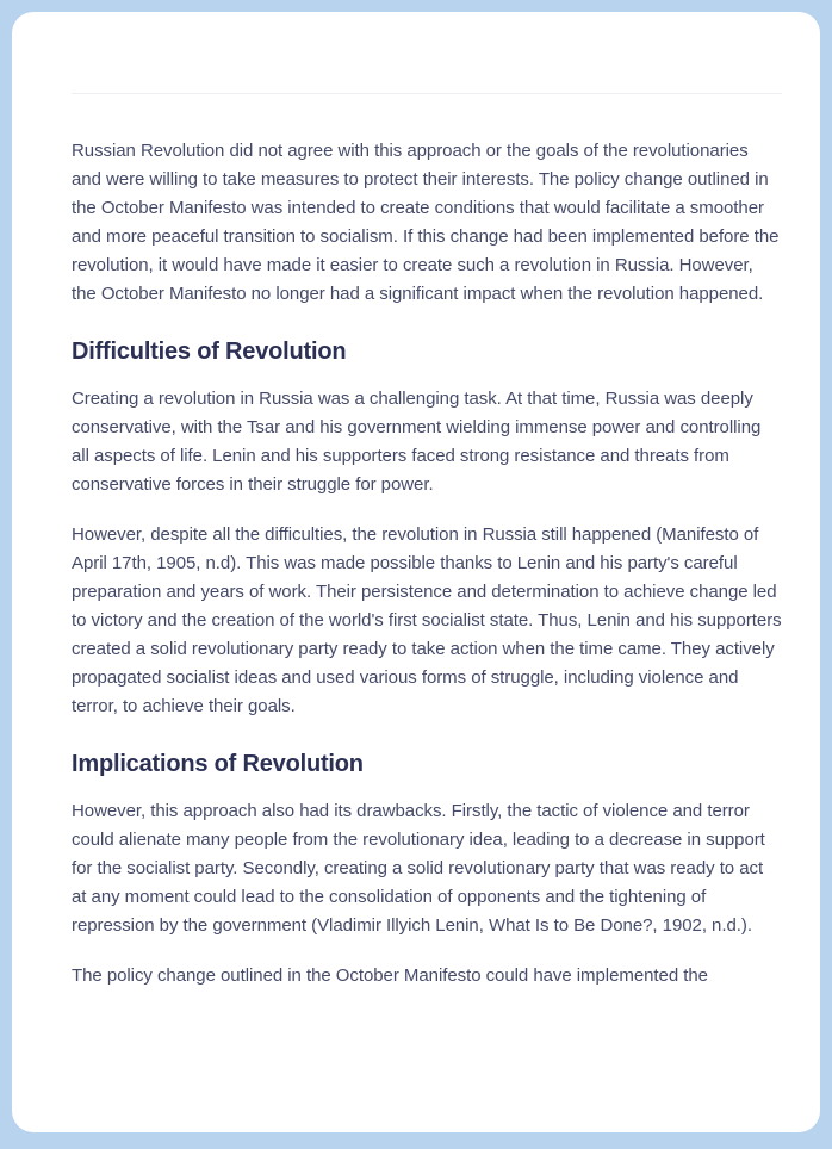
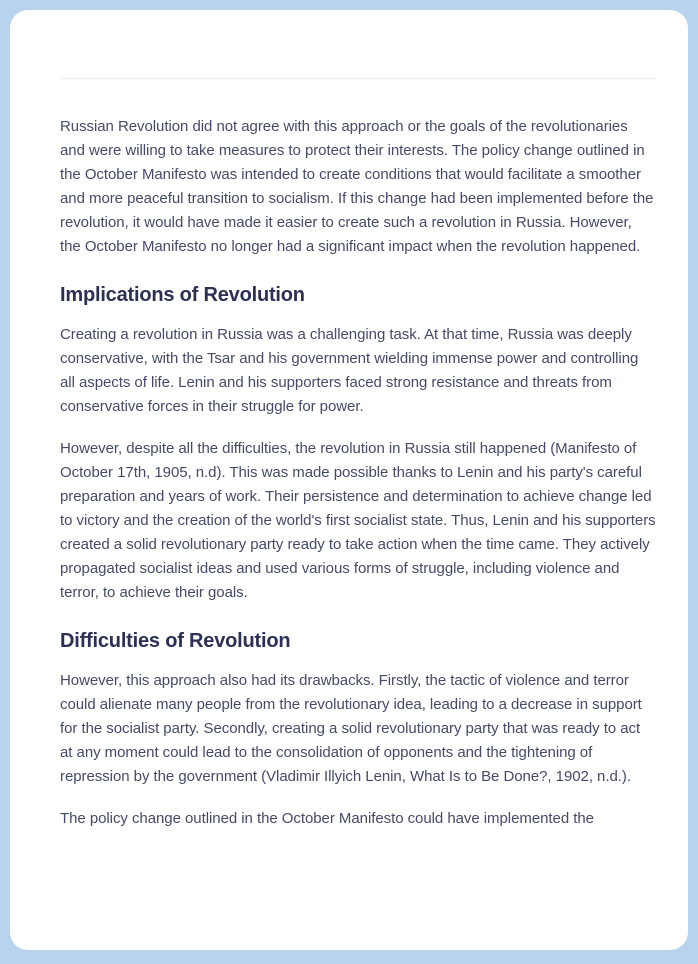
  Russian Revolution did not agree with this approach or the goals of the revolutionaries and were willing to take measures to protect their interests. The policy change outlined in the October Manifesto was intended to create conditions that would facilitate a smoother and more peaceful transition to socialism. If this change had been implemented before the revolution, it would have made it easier to create such a revolution in Russia. However, the October Manifesto no longer had a significant impact when the revolution happened.
- Difficulties of Revolution
+ Implications of Revolution
  Creating a revolution in Russia was a challenging task. At that time, Russia was deeply conservative, with the Tsar and his government wielding immense power and controlling all aspects of life. Lenin and his supporters faced strong resistance and threats from conservative forces in their struggle for power.
- However, despite all the difficulties, the revolution in Russia still happened (Manifesto of April 17th, 1905, n.d). This was made possible thanks to Lenin and his party's careful preparation and years of work. Their persistence and determination to achieve change led to victory and the creation of the world's first socialist state. Thus, Lenin and his supporters created a solid revolutionary party ready to take action when the time came. They actively propagated socialist ideas and used various forms of struggle, including violence and terror, to achieve their goals.
+ However, despite all the difficulties, the revolution in Russia still happened (Manifesto of October 17th, 1905, n.d). This was made possible thanks to Lenin and his party's careful preparation and years of work. Their persistence and determination to achieve change led to victory and the creation of the world's first socialist state. Thus, Lenin and his supporters created a solid revolutionary party ready to take action when the time came. They actively propagated socialist ideas and used various forms of struggle, including violence and terror, to achieve their goals.
- Implications of Revolution
+ Difficulties of Revolution
  However, this approach also had its drawbacks. Firstly, the tactic of violence and terror could alienate many people from the revolutionary idea, leading to a decrease in support for the socialist party. Secondly, creating a solid revolutionary party that was ready to act at any moment could lead to the consolidation of opponents and the tightening of repression by the government (Vladimir Illyich Lenin, What Is to Be Done?, 1902, n.d.).
  The policy change outlined in the October Manifesto could have implemented the
